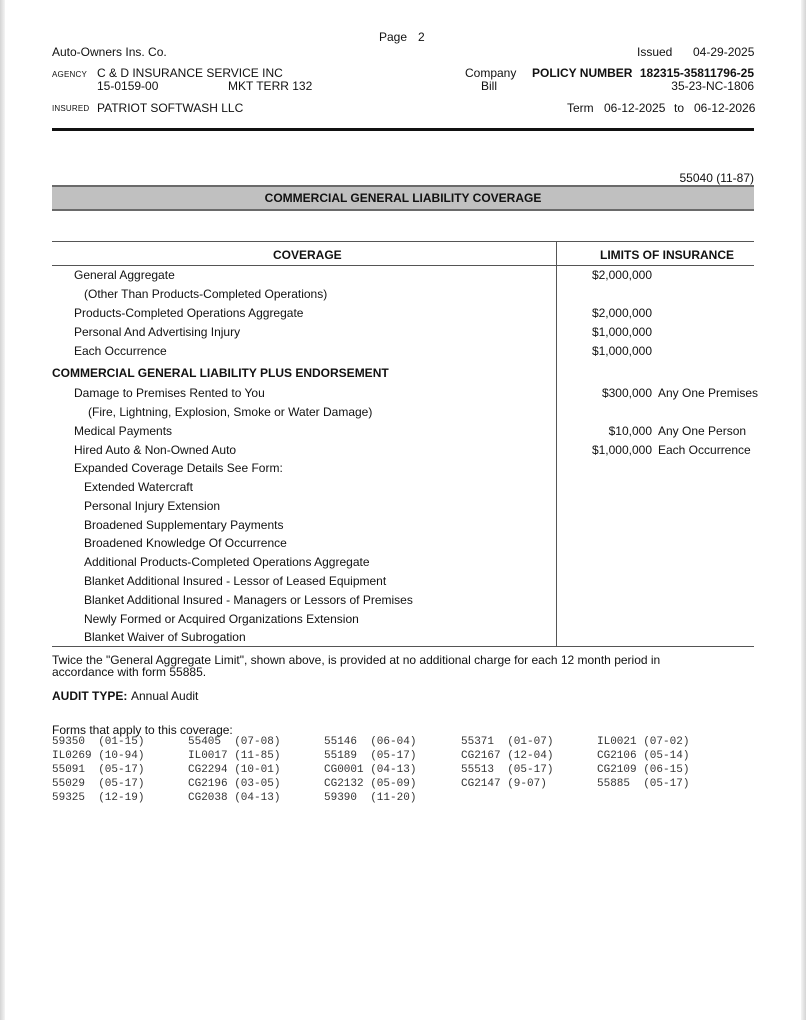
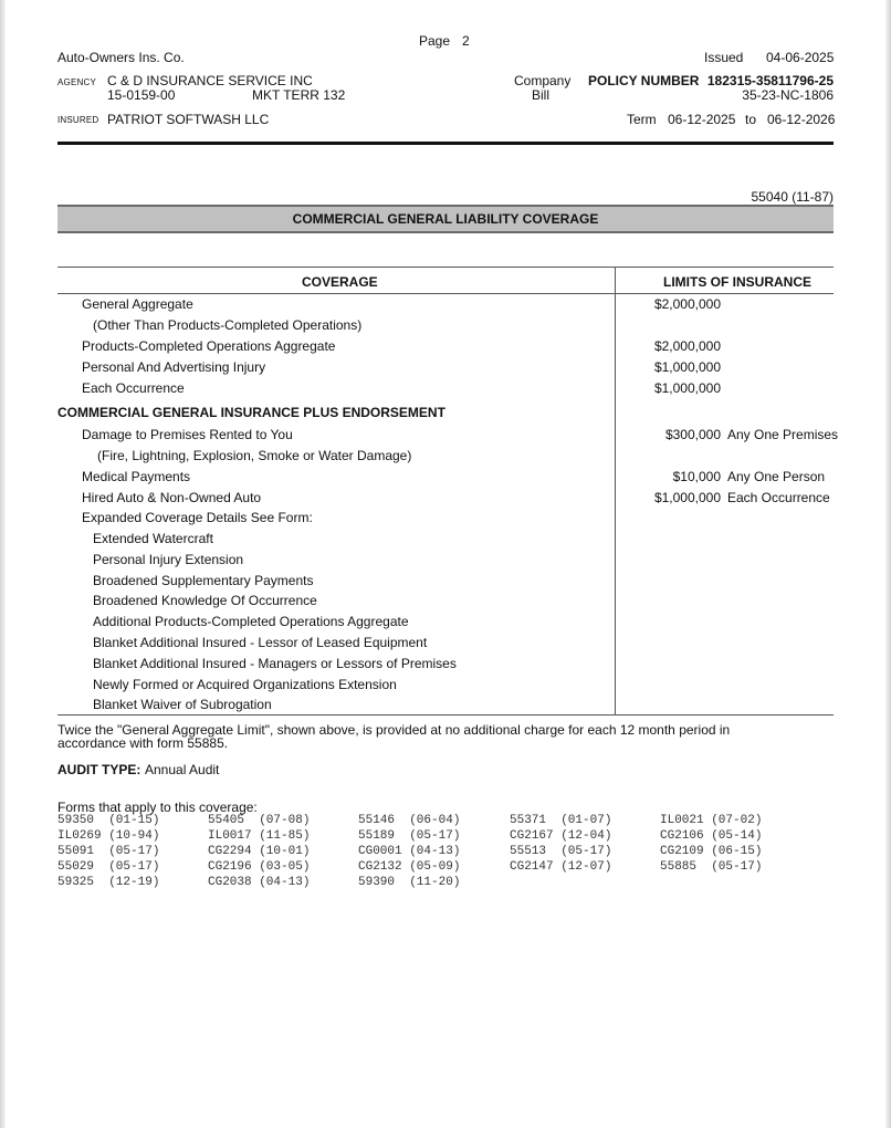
  Page
  2
  Auto-Owners Ins. Co.
  Issued
- 04-29-2025
+ 04-06-2025
  AGENCY
  C & D INSURANCE SERVICE INC
  15-0159-00
  MKT TERR 132
  Company
  Bill
  POLICY NUMBER
  182315-35811796-25
  35-23-NC-1806
  INSURED
  PATRIOT SOFTWASH LLC
  Term
  06-12-2025
  to
  06-12-2026
  55040 (11-87)
  COMMERCIAL GENERAL LIABILITY COVERAGE
  COVERAGE
  LIMITS OF INSURANCE
  General Aggregate
  $2,000,000
  (Other Than Products-Completed Operations)
  Products-Completed Operations Aggregate
  $2,000,000
  Personal And Advertising Injury
  $1,000,000
  Each Occurrence
  $1,000,000
- COMMERCIAL GENERAL LIABILITY PLUS ENDORSEMENT
+ COMMERCIAL GENERAL INSURANCE PLUS ENDORSEMENT
  Damage to Premises Rented to You
  $300,000
  Any One Premises
  (Fire, Lightning, Explosion, Smoke or Water Damage)
  Medical Payments
  $10,000
  Any One Person
  Hired Auto & Non-Owned Auto
  $1,000,000
  Each Occurrence
  Expanded Coverage Details See Form:
  Extended Watercraft
  Personal Injury Extension
  Broadened Supplementary Payments
  Broadened Knowledge Of Occurrence
  Additional Products-Completed Operations Aggregate
  Blanket Additional Insured - Lessor of Leased Equipment
  Blanket Additional Insured - Managers or Lessors of Premises
  Newly Formed or Acquired Organizations Extension
  Blanket Waiver of Subrogation
  Twice the "General Aggregate Limit", shown above, is provided at no additional charge for each 12 month period in
  accordance with form 55885.
  AUDIT TYPE:
  Annual Audit
  Forms that apply to this coverage:
  59350 (01-15)
  55405 (07-08)
  55146 (06-04)
  55371 (01-07)
  IL0021 (07-02)
  IL0269 (10-94)
  IL0017 (11-85)
  55189 (05-17)
  CG2167 (12-04)
  CG2106 (05-14)
  55091 (05-17)
  CG2294 (10-01)
  CG0001 (04-13)
  55513 (05-17)
  CG2109 (06-15)
  55029 (05-17)
  CG2196 (03-05)
  CG2132 (05-09)
- CG2147 (9-07)
+ CG2147 (12-07)
  55885 (05-17)
  59325 (12-19)
  CG2038 (04-13)
  59390 (11-20)
